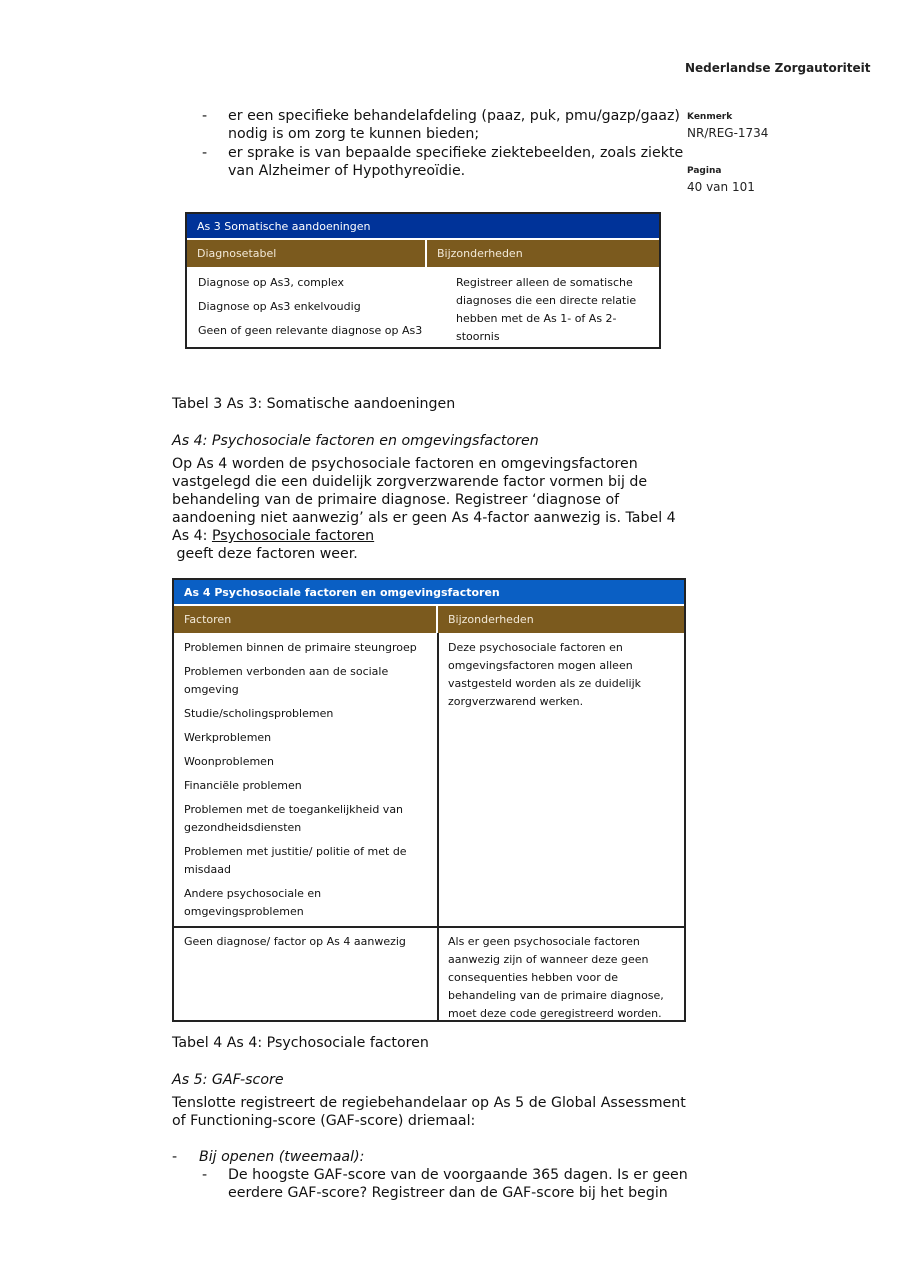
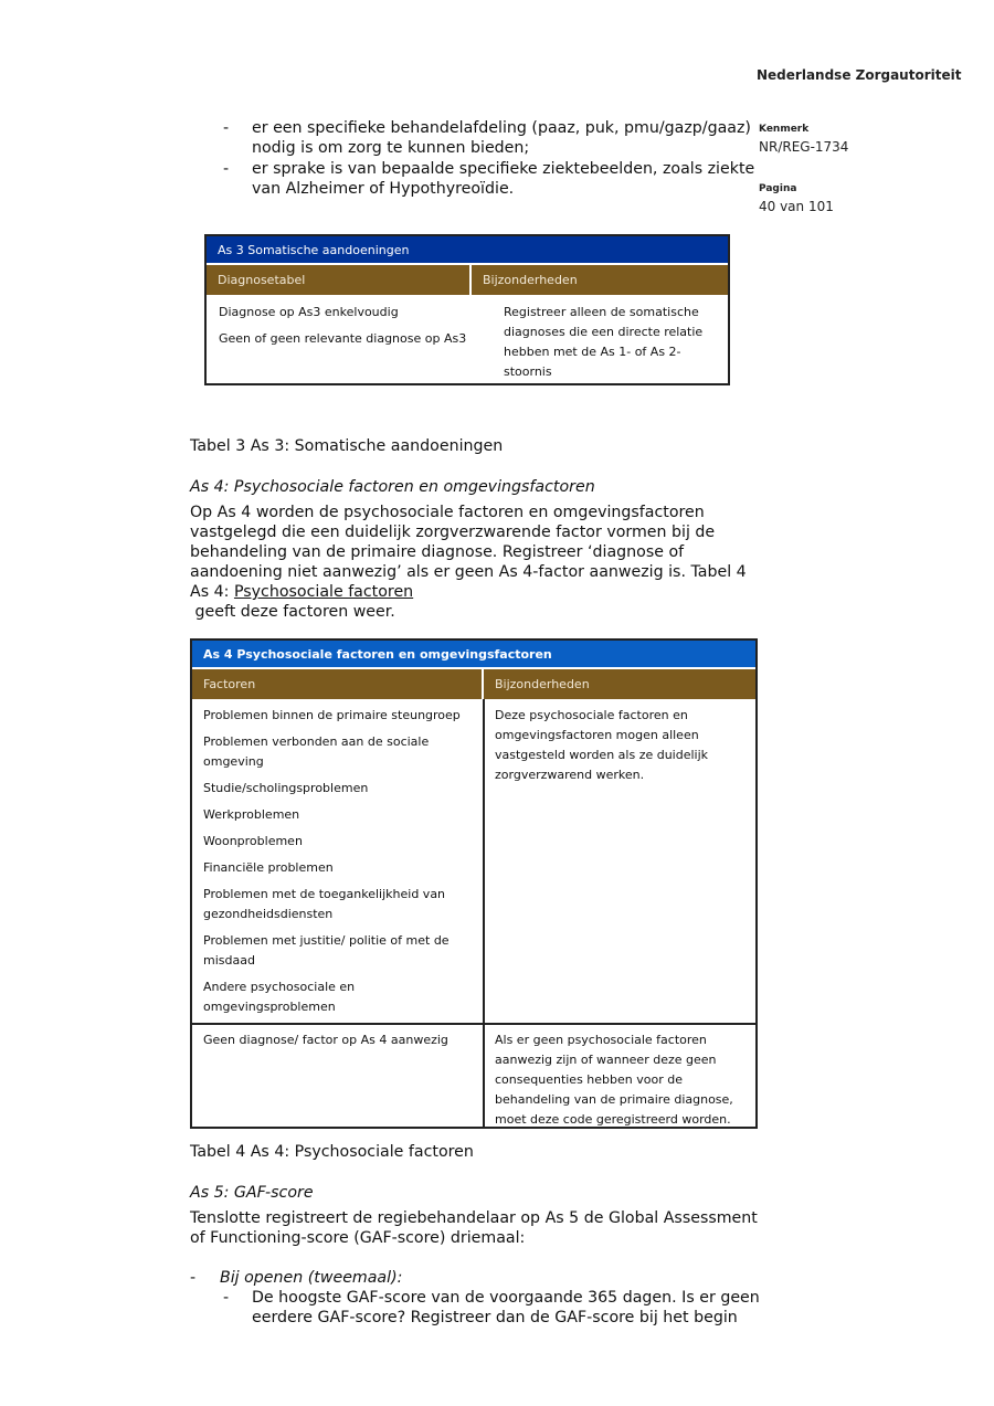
  Nederlandse Zorgautoriteit
  Kenmerk
  NR/REG-1734
  Pagina
  40 van 101
  -
  er een specifieke behandelafdeling (paaz, puk, pmu/gazp/gaaz)
  nodig is om zorg te kunnen bieden;
  -
  er sprake is van bepaalde specifieke ziektebeelden, zoals ziekte
  van Alzheimer of Hypothyreoïdie.
  As 3 Somatische aandoeningen
  Diagnosetabel
  Bijzonderheden
- Diagnose op As3, complex
  Diagnose op As3 enkelvoudig
  Geen of geen relevante diagnose op As3
  Registreer alleen de somatische
  diagnoses die een directe relatie
  hebben met de As 1- of As 2-
  stoornis
  Tabel 3 As 3: Somatische aandoeningen
  As 4: Psychosociale factoren en omgevingsfactoren
  Op As 4 worden de psychosociale factoren en omgevingsfactoren
  vastgelegd die een duidelijk zorgverzwarende factor vormen bij de
  behandeling van de primaire diagnose. Registreer ‘diagnose of
  aandoening niet aanwezig’ als er geen As 4-factor aanwezig is. Tabel 4
  As 4: Psychosociale factoren
  geeft deze factoren weer.
  As 4 Psychosociale factoren en omgevingsfactoren
  Factoren
  Bijzonderheden
  Problemen binnen de primaire steungroep
  Problemen verbonden aan de sociale
  omgeving
  Studie/scholingsproblemen
  Werkproblemen
  Woonproblemen
  Financiële problemen
  Problemen met de toegankelijkheid van
  gezondheidsdiensten
  Problemen met justitie/ politie of met de
  misdaad
  Andere psychosociale en
  omgevingsproblemen
  Deze psychosociale factoren en
  omgevingsfactoren mogen alleen
  vastgesteld worden als ze duidelijk
  zorgverzwarend werken.
  Geen diagnose/ factor op As 4 aanwezig
  Als er geen psychosociale factoren
  aanwezig zijn of wanneer deze geen
  consequenties hebben voor de
  behandeling van de primaire diagnose,
  moet deze code geregistreerd worden.
  Tabel 4 As 4: Psychosociale factoren
  As 5: GAF-score
  Tenslotte registreert de regiebehandelaar op As 5 de Global Assessment
  of Functioning-score (GAF-score) driemaal:
  -
  Bij openen (tweemaal):
  -
  De hoogste GAF-score van de voorgaande 365 dagen. Is er geen
  eerdere GAF-score? Registreer dan de GAF-score bij het begin
